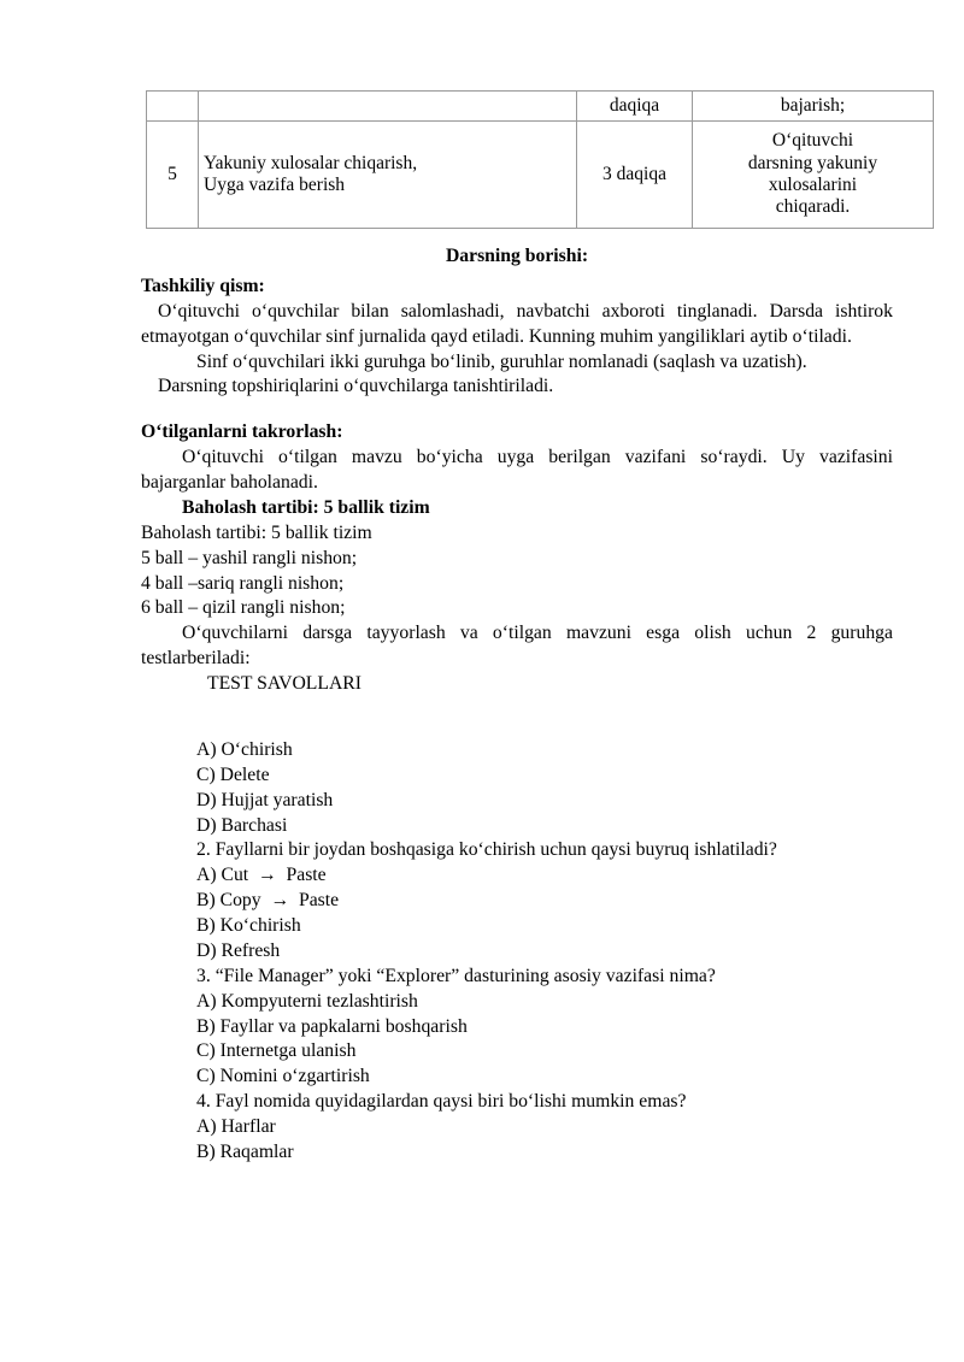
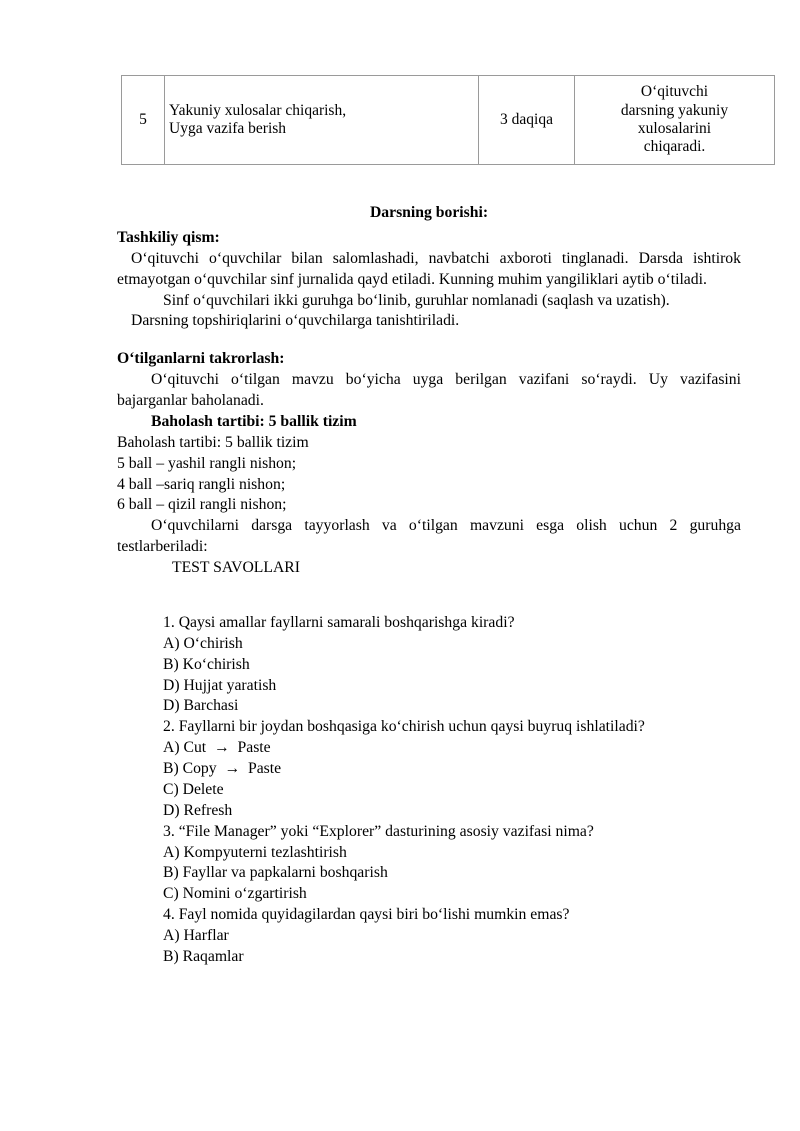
- 		daqiqa	bajarish;
  5	Yakuniy xulosalar chiqarish, Uyga vazifa berish	3 daqiqa	O‘qituvchi darsning yakuniy xulosalarini chiqaradi.
  Darsning borishi:
  Tashkiliy qism:
  O‘qituvchi o‘quvchilar bilan salomlashadi, navbatchi axboroti tinglanadi. Darsda ishtirok etmayotgan o‘quvchilar sinf jurnalida qayd etiladi. Kunning muhim yangiliklari aytib o‘tiladi.
  Sinf o‘quvchilari ikki guruhga bo‘linib, guruhlar nomlanadi (saqlash va uzatish).
  Darsning topshiriqlarini o‘quvchilarga tanishtiriladi.
  O‘tilganlarni takrorlash:
  O‘qituvchi o‘tilgan mavzu bo‘yicha uyga berilgan vazifani so‘raydi. Uy vazifasini bajarganlar baholanadi.
  Baholash tartibi: 5 ballik tizim
  Baholash tartibi: 5 ballik tizim
  5 ball – yashil rangli nishon;
  4 ball –sariq rangli nishon;
  6 ball – qizil rangli nishon;
  O‘quvchilarni darsga tayyorlash va o‘tilgan mavzuni esga olish uchun 2 guruhga testlarberiladi:
  TEST SAVOLLARI
+ 1. Qaysi amallar fayllarni samarali boshqarishga kiradi?
  A) O‘chirish
- C) Delete
+ B) Ko‘chirish
  D) Hujjat yaratish
  D) Barchasi
  2. Fayllarni bir joydan boshqasiga ko‘chirish uchun qaysi buyruq ishlatiladi?
  A) Cut → Paste
  B) Copy → Paste
- B) Ko‘chirish
+ C) Delete
  D) Refresh
  3. “File Manager” yoki “Explorer” dasturining asosiy vazifasi nima?
  A) Kompyuterni tezlashtirish
  B) Fayllar va papkalarni boshqarish
- C) Internetga ulanish
  C) Nomini o‘zgartirish
  4. Fayl nomida quyidagilardan qaysi biri bo‘lishi mumkin emas?
  A) Harflar
  B) Raqamlar
